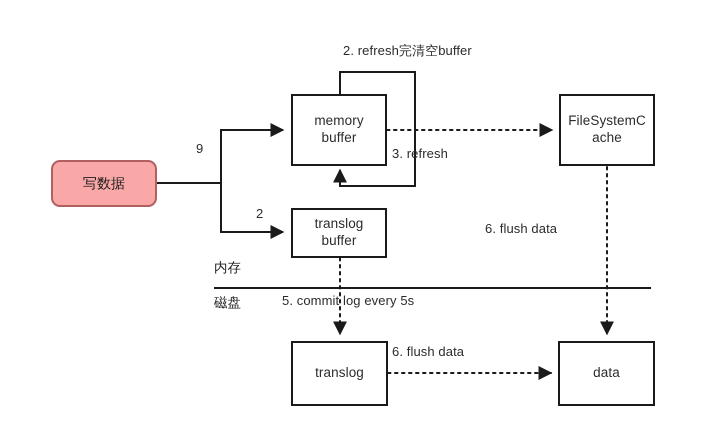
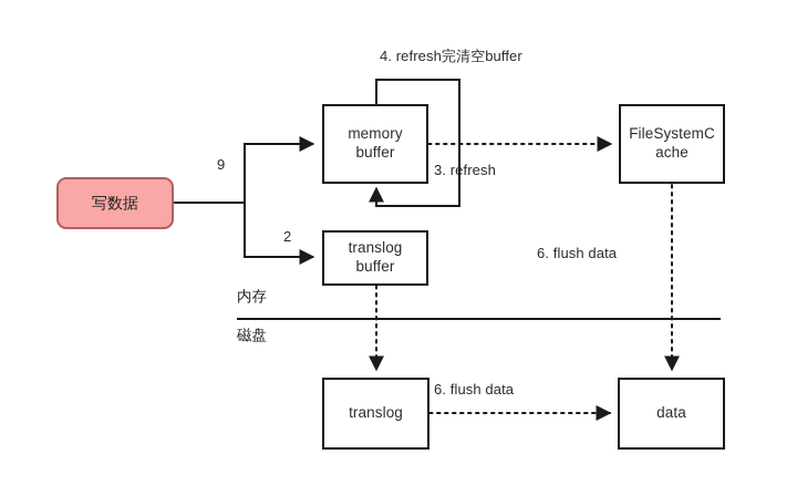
  写数据
  memory
  buffer
  translog
  buffer
  FileSystemC
  ache
  translog
  data
  9
  2
  3. refresh
- 2. refresh完清空buffer
+ 4. refresh完清空buffer
- 5. commit log every 5s
  6. flush data
  6. flush data
  内存
  磁盘
